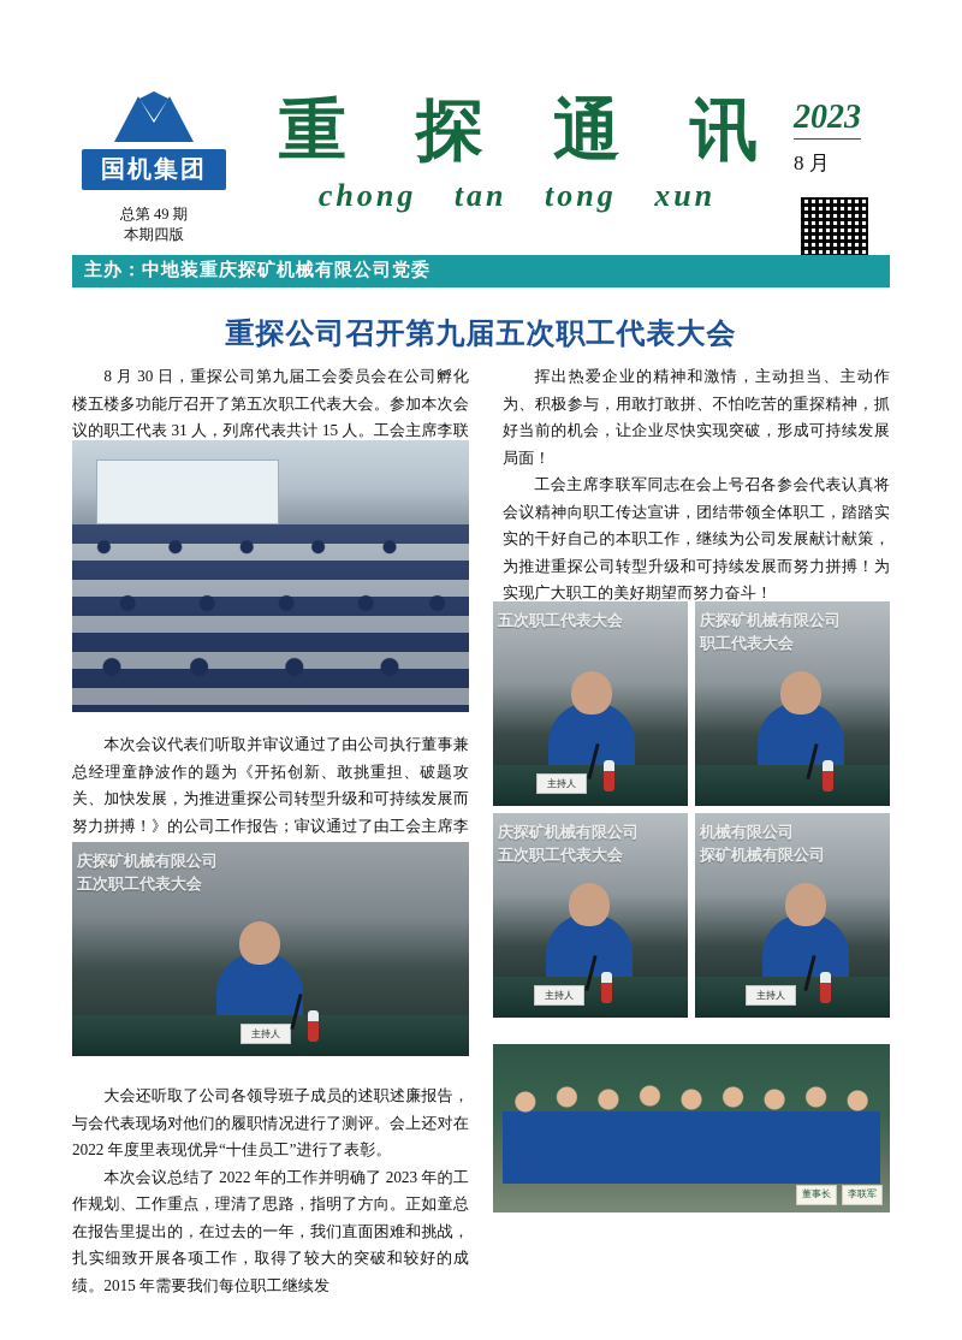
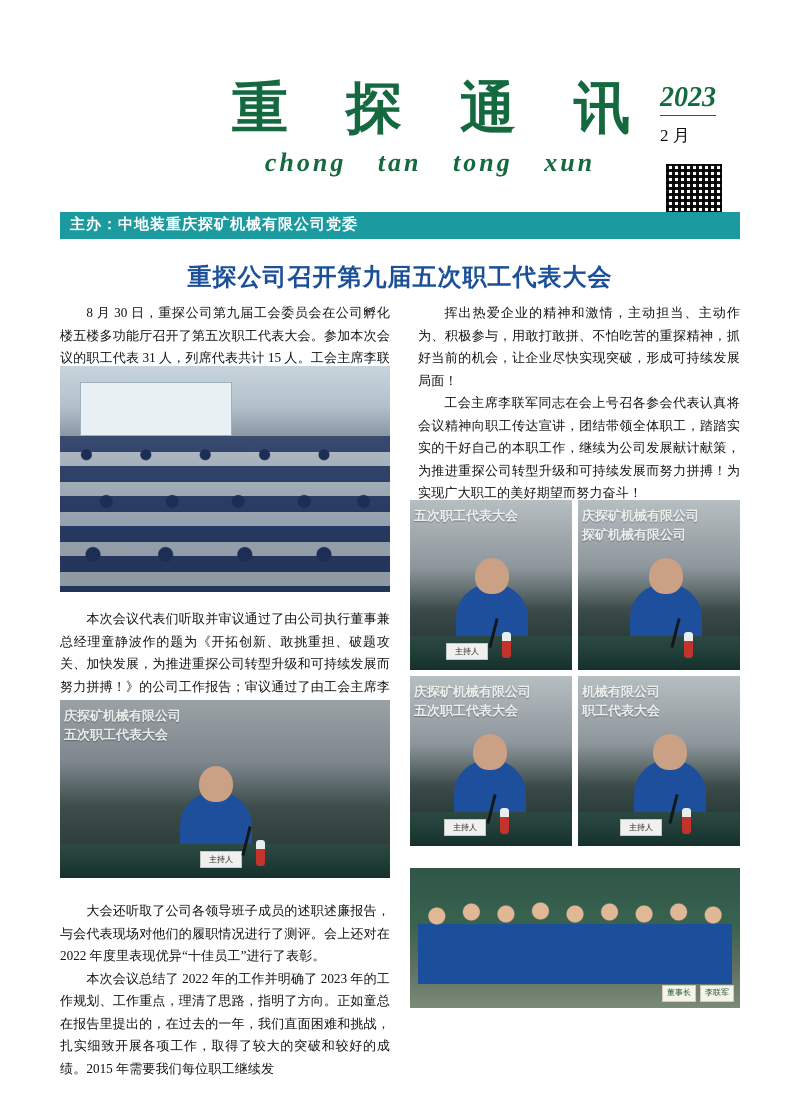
- 国机集团
- 总第 49 期
- 本期四版
  重 探 通 讯
  chong tan tong xun
  2023
- 8 月
+ 2 月
  主办：中地装重庆探矿机械有限公司党委
  重探公司召开第九届五次职工代表大会
  8 月 30 日，重探公司第九届工会委员会在公司孵化楼五楼多功能厅召开了第五次职工代表大会。参加本次会议的职工代表 31 人，列席代表共计 15 人。工会主席李联
  挥出热爱企业的精神和激情，主动担当、主动作为、积极参与，用敢打敢拼、不怕吃苦的重探精神，抓好当前的机会，让企业尽快实现突破，形成可持续发展局面！
  工会主席李联军同志在会上号召各参会代表认真将会议精神向职工传达宣讲，团结带领全体职工，踏踏实实的干好自己的本职工作，继续为公司发展献计献策，为推进重探公司转型升级和可持续发展而努力拼搏！为实现广大职工的美好期望而努力奋斗！
  庆探矿机械有限公司
  五次职工代表大会
  主持人
  五次职工代表大会
  主持人
  庆探矿机械有限公司
- 职工代表大会
+ 探矿机械有限公司
  庆探矿机械有限公司
  五次职工代表大会
  主持人
  机械有限公司
- 探矿机械有限公司
+ 职工代表大会
  主持人
  大会还听取了公司各领导班子成员的述职述廉报告，与会代表现场对他们的履职情况进行了测评。会上还对在 2022 年度里表现优异“十佳员工”进行了表彰。
  本次会议总结了 2022 年的工作并明确了 2023 年的工作规划、工作重点，理清了思路，指明了方向。正如童总在报告里提出的，在过去的一年，我们直面困难和挑战，扎实细致开展各项工作，取得了较大的突破和较好的成绩。2015 年需要我们每位职工继续发
  董事长
  李联军
